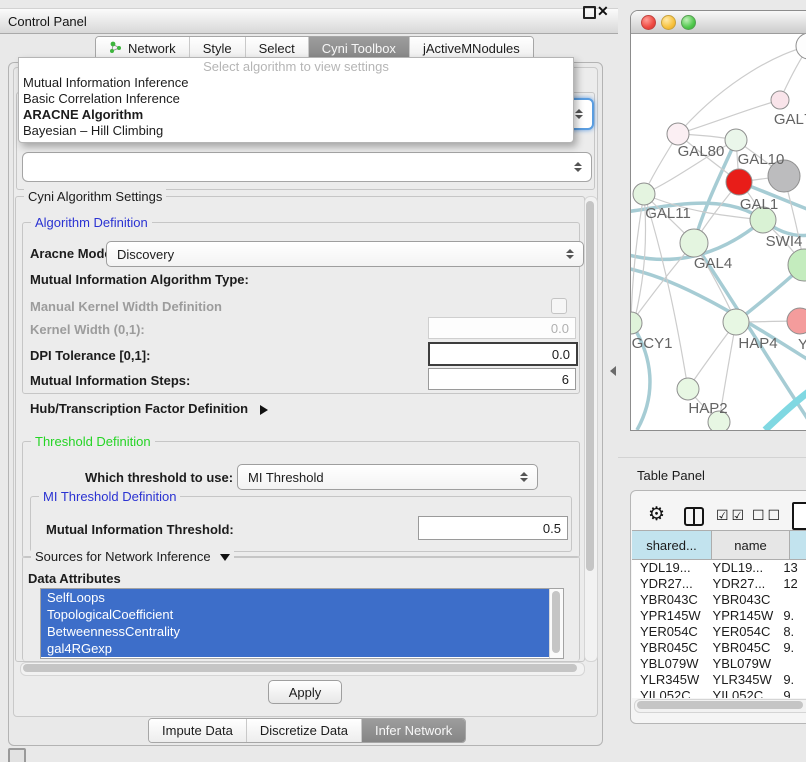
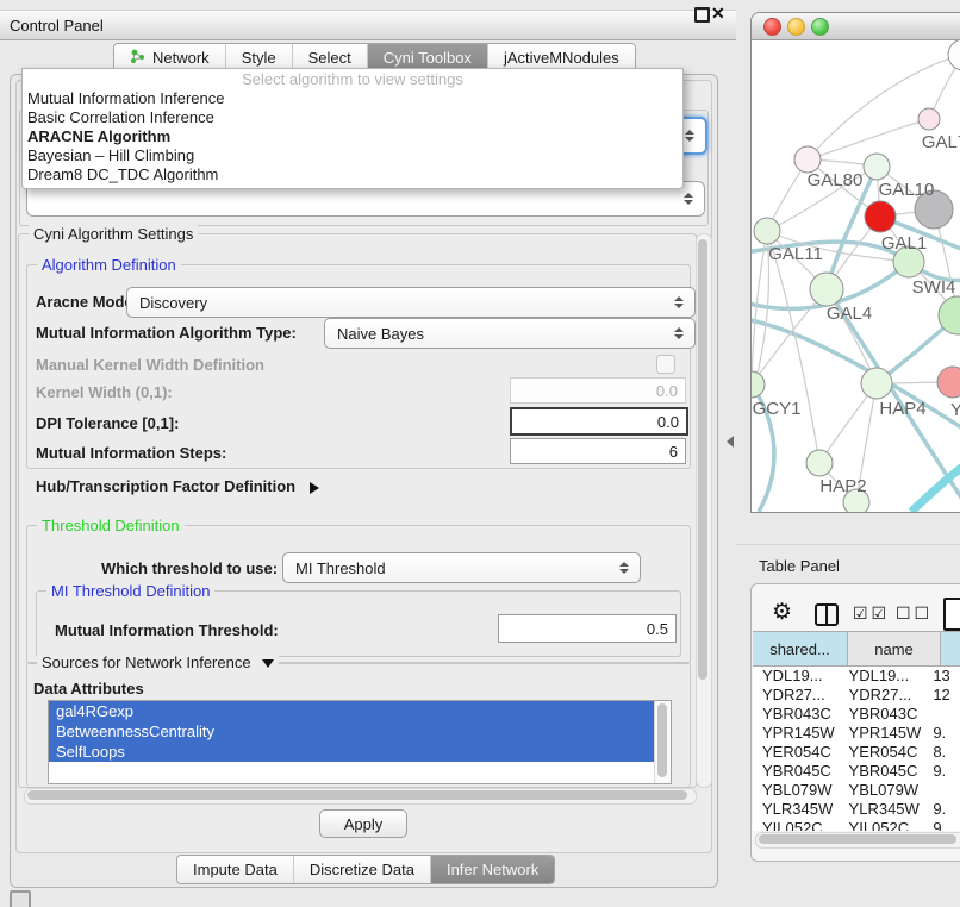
  Control Panel
  ✕
  Network
  Style
  Select
  Cyni Toolbox
  jActiveMNodules
  Select algorithm to view settings
  Mutual Information Inference
  Basic Correlation Inference
  ARACNE Algorithm
  Bayesian – Hill Climbing
+ Dream8 DC_TDC Algorithm
  Cyni Algorithm Settings
  Algorithm Definition
  Aracne Mod
  Discovery
  Mutual Information Algorithm Type:
+ Naive Bayes
  Manual Kernel Width Definition
  Kernel Width (0,1):
  0.0
  DPI Tolerance [0,1]:
  0.0
  Mutual Information Steps:
  6
  Hub/Transcription Factor Definition
  Threshold Definition
  Which threshold to use:
  MI Threshold
  MI Threshold Definition
  Mutual Information Threshold:
  0.5
  Sources for Network Inference
  Data Attributes
- SelfLoops
+ gal4RGexp
- TopologicalCoefficient
  BetweennessCentrality
- gal4RGexp
+ SelfLoops
  Apply
  Impute Data
  Discretize Data
  Infer Network
  GAL
  GAL80
  GAL10
  GAL1
  GAL11
  SWI4
  GAL4
  GCY1
  HAP4
  Y
  HAP2
  Table Panel
  ⚙
  ☑☑
  ☐☐
  shared...
  name
  YDL19...
  YDL19...
  13
  YDR27...
  YDR27...
  12
  YBR043C
  YBR043C
  YPR145W
  YPR145W
  9.
  YER054C
  YER054C
  8.
  YBR045C
  YBR045C
  9.
  YBL079W
  YBL079W
  YLR345W
  YLR345W
  9.
  YIL052C
  YIL052C
  9.
